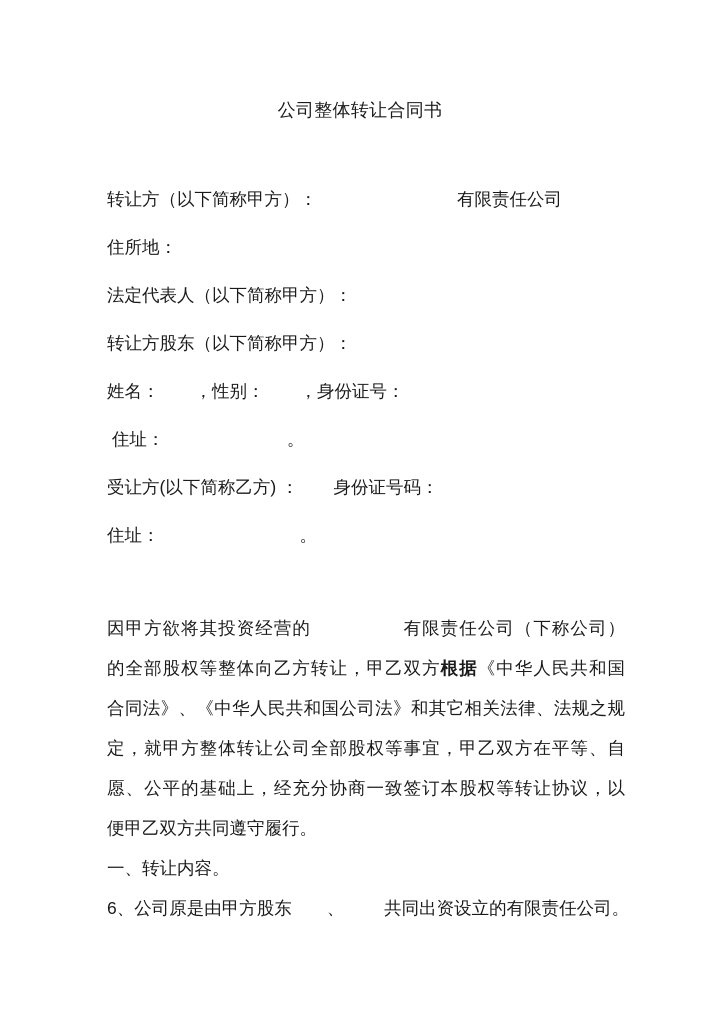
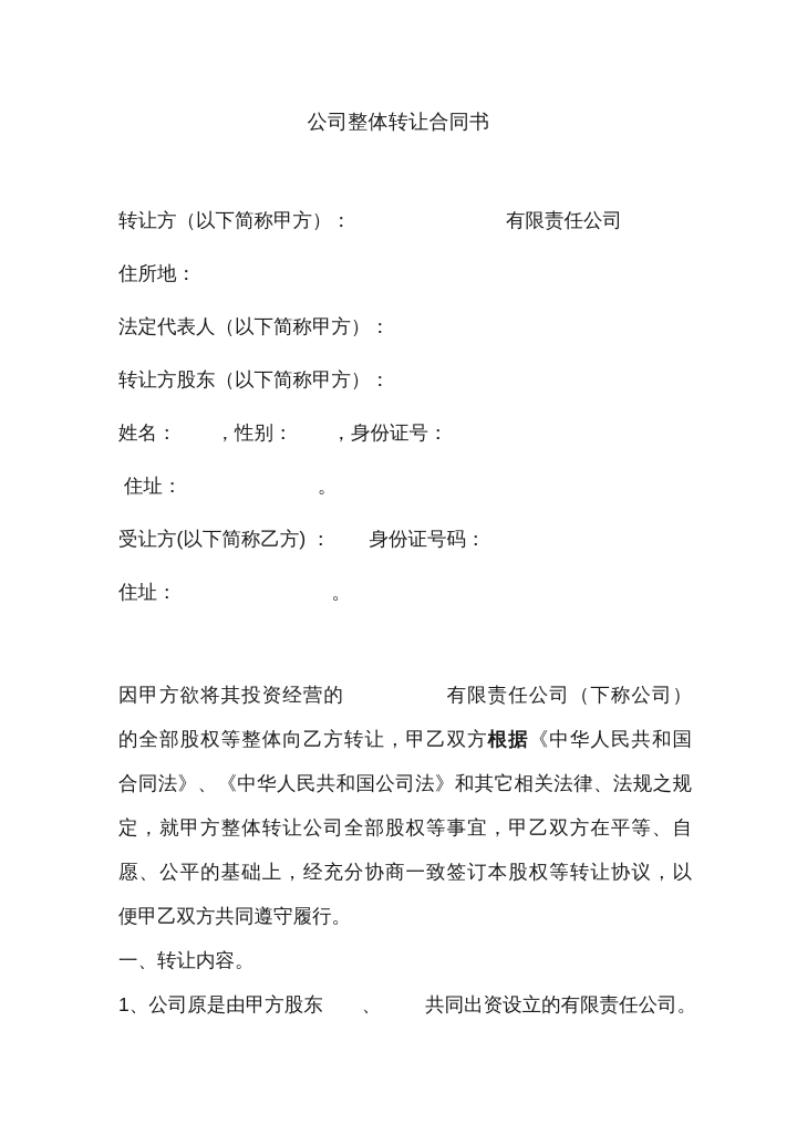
  公司整体转让合同书
  转让方（以下简称甲方）： 有限责任公司
  住所地：
  法定代表人（以下简称甲方）：
  转让方股东（以下简称甲方）：
  姓名： ，性别： ，身份证号：
  住址： 。
  受让方(以下简称乙方) ： 身份证号码：
  住址： 。
  因甲方欲将其投资经营的 有限责任公司（下称公司）
  的全部股权等整体向乙方转让，甲乙双方根据《中华人民共和国
  合同法》、《中华人民共和国公司法》和其它相关法律、法规之规
  定，就甲方整体转让公司全部股权等事宜，甲乙双方在平等、自
  愿、公平的基础上，经充分协商一致签订本股权等转让协议，以
  便甲乙双方共同遵守履行。
  一、转让内容。
- 6、公司原是由甲方股东 、 共同出资设立的有限责任公司。
+ 1、公司原是由甲方股东 、 共同出资设立的有限责任公司。
